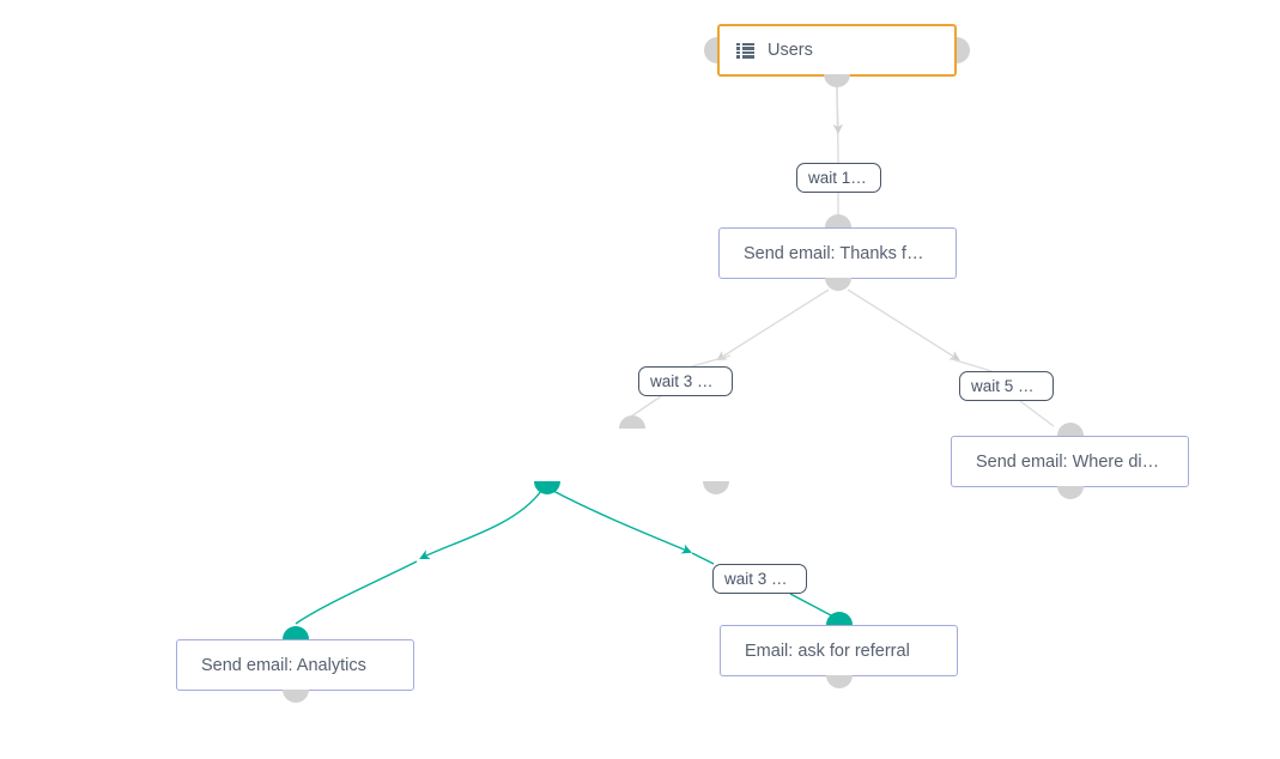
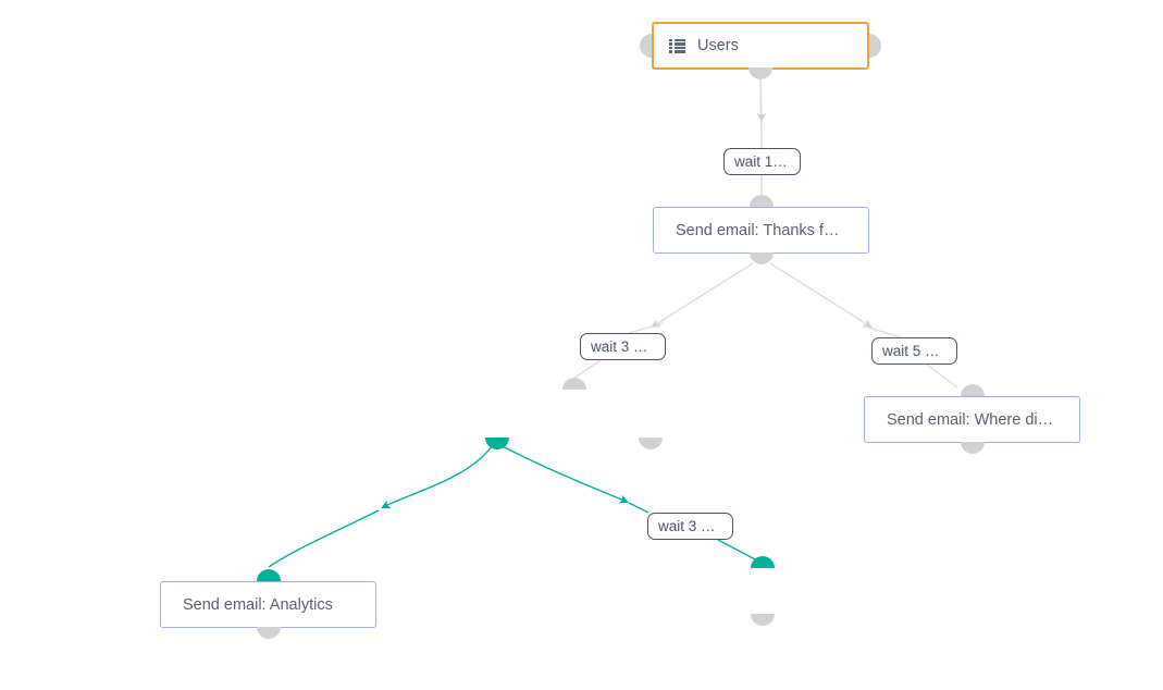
  Users
  wait 1 da
  Send email: Thanks for r
  wait 3 day
  wait 5 day
  Send email: Where did y
  wait 3 day
  Send email: Analytics
- Email: ask for referral
